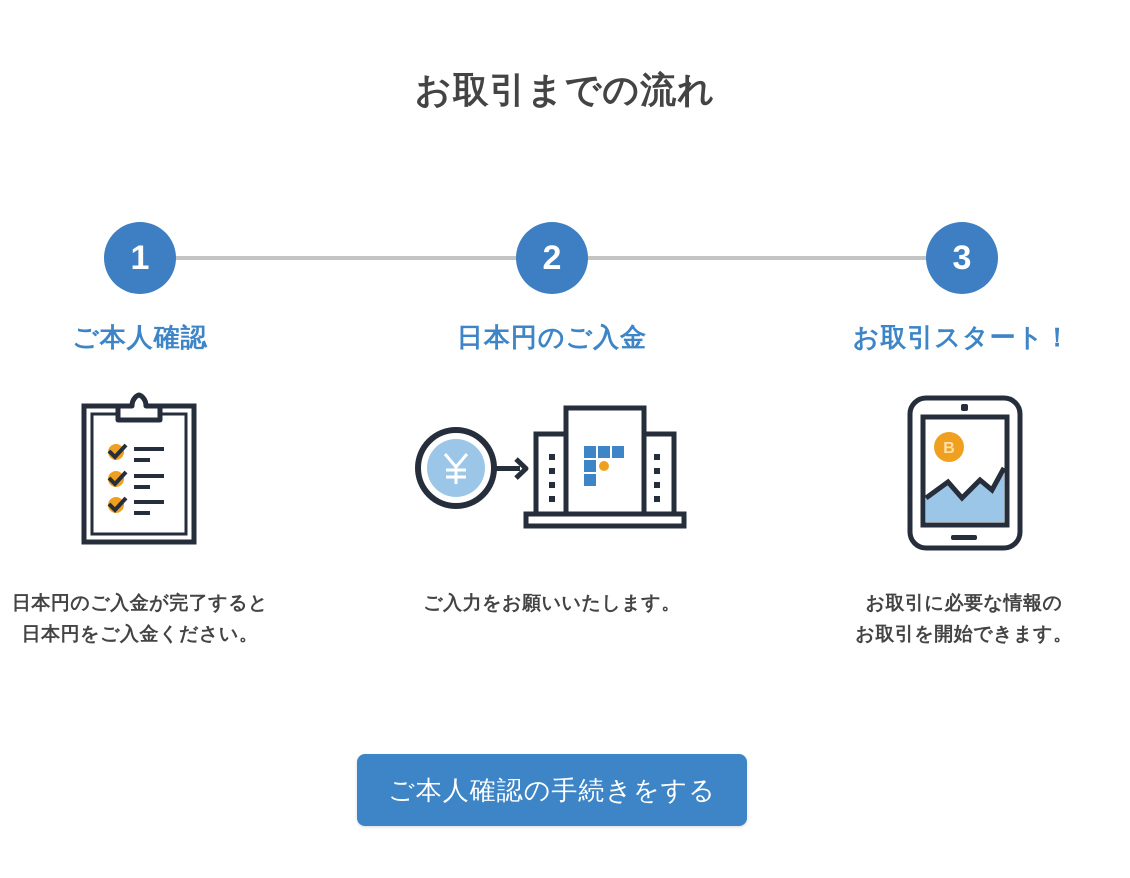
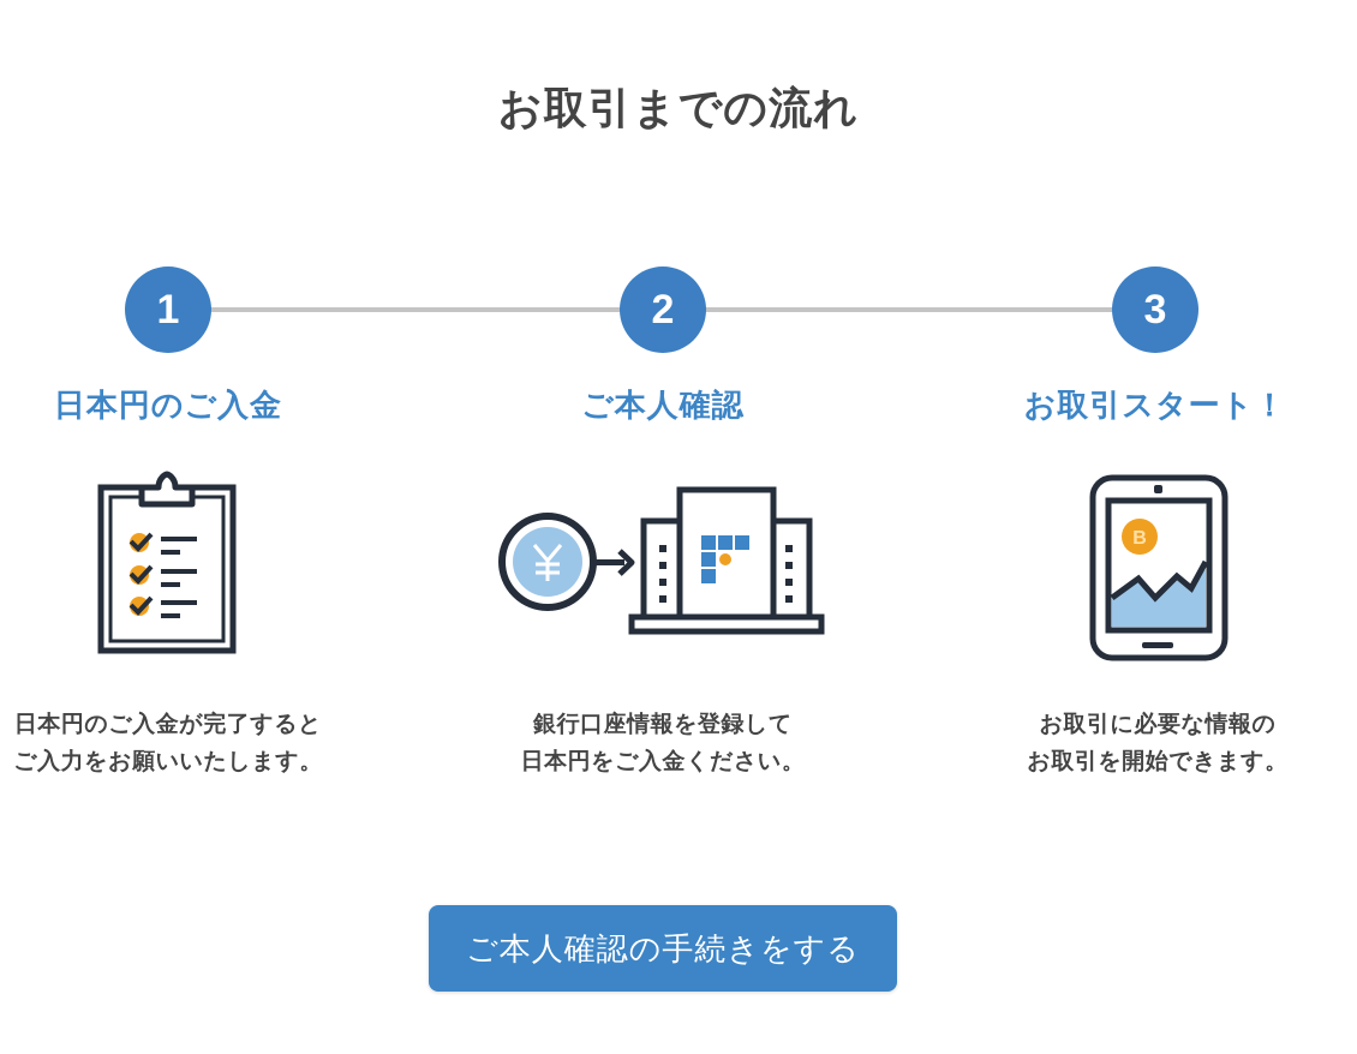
  お取引までの流れ
  1
- ご本人確認
+ 日本円のご入金
  日本円のご入金が完了すると
- 日本円をご入金ください。
+ ご入力をお願いいたします。
  2
- 日本円のご入金
+ ご本人確認
+ 銀行口座情報を登録して
- ご入力をお願いいたします。
+ 日本円をご入金ください。
  3
  お取引スタート！
  B
  お取引に必要な情報の
  お取引を開始できます。
  ご本人確認の手続きをする
